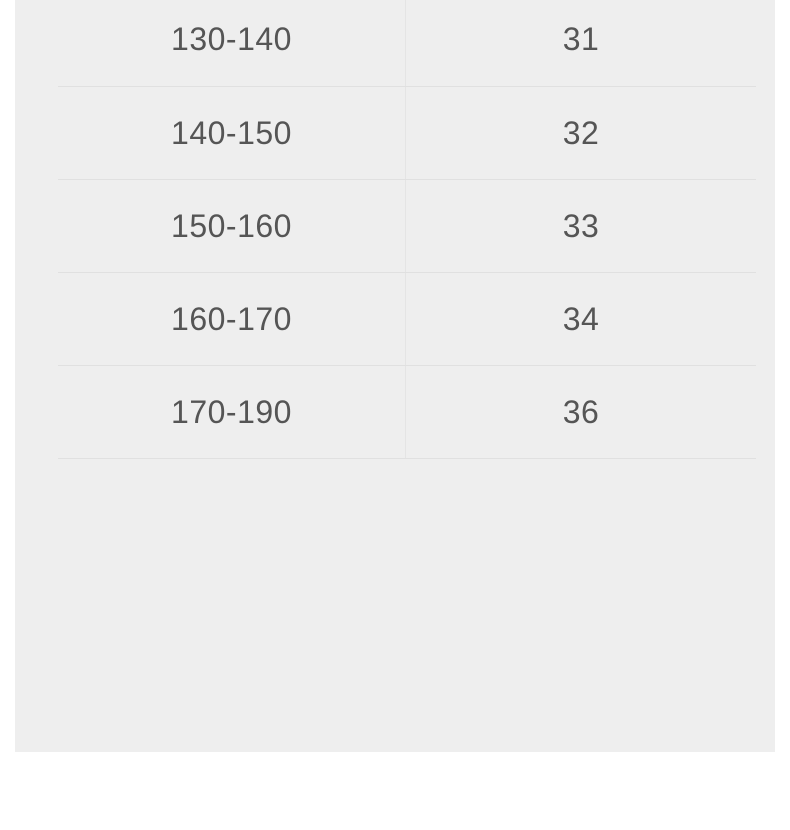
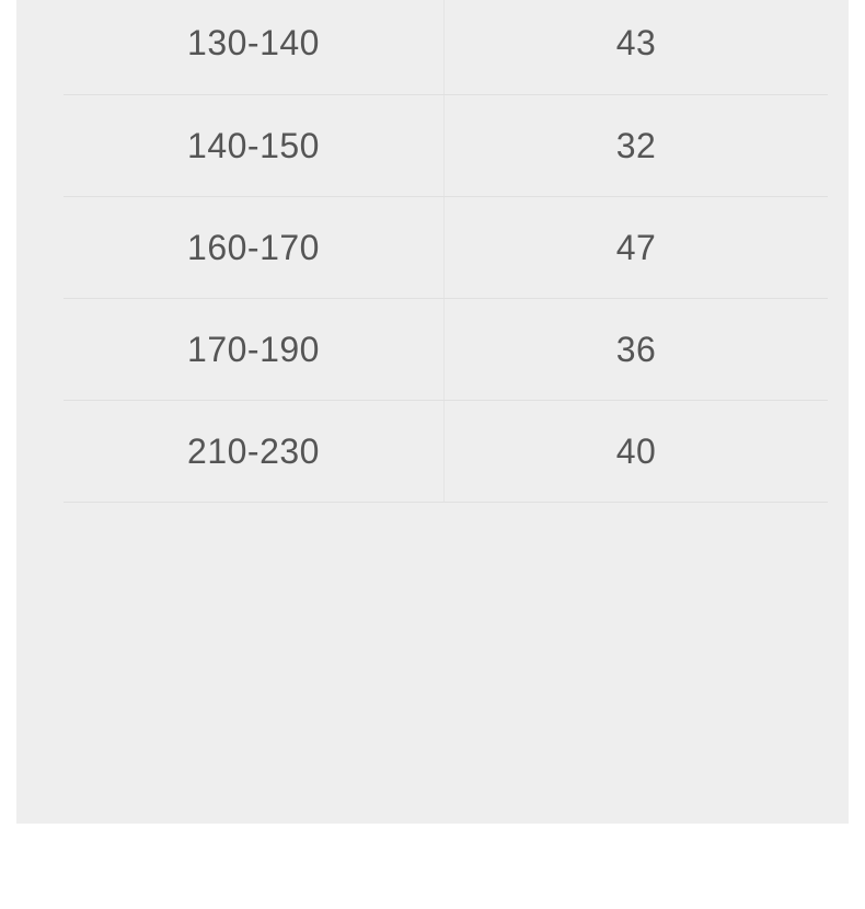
- 130-140	31
+ 130-140	43
  140-150	32
- 150-160	33
- 160-170	34
+ 160-170	47
  170-190	36
+ 210-230	40
